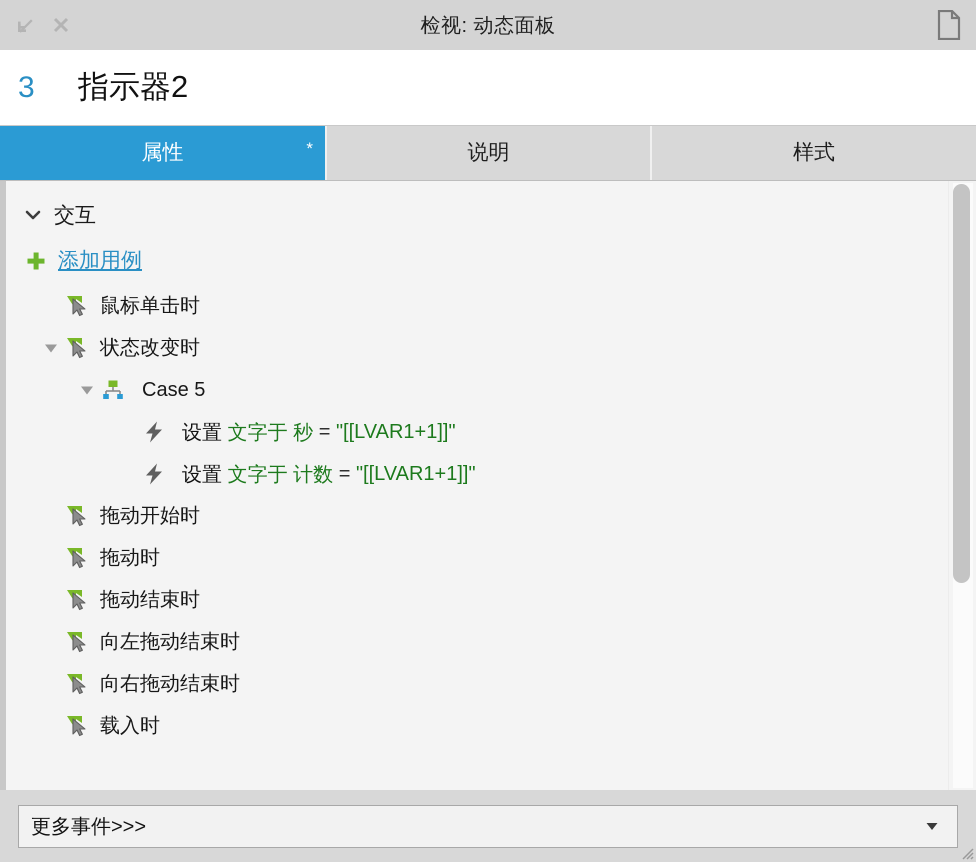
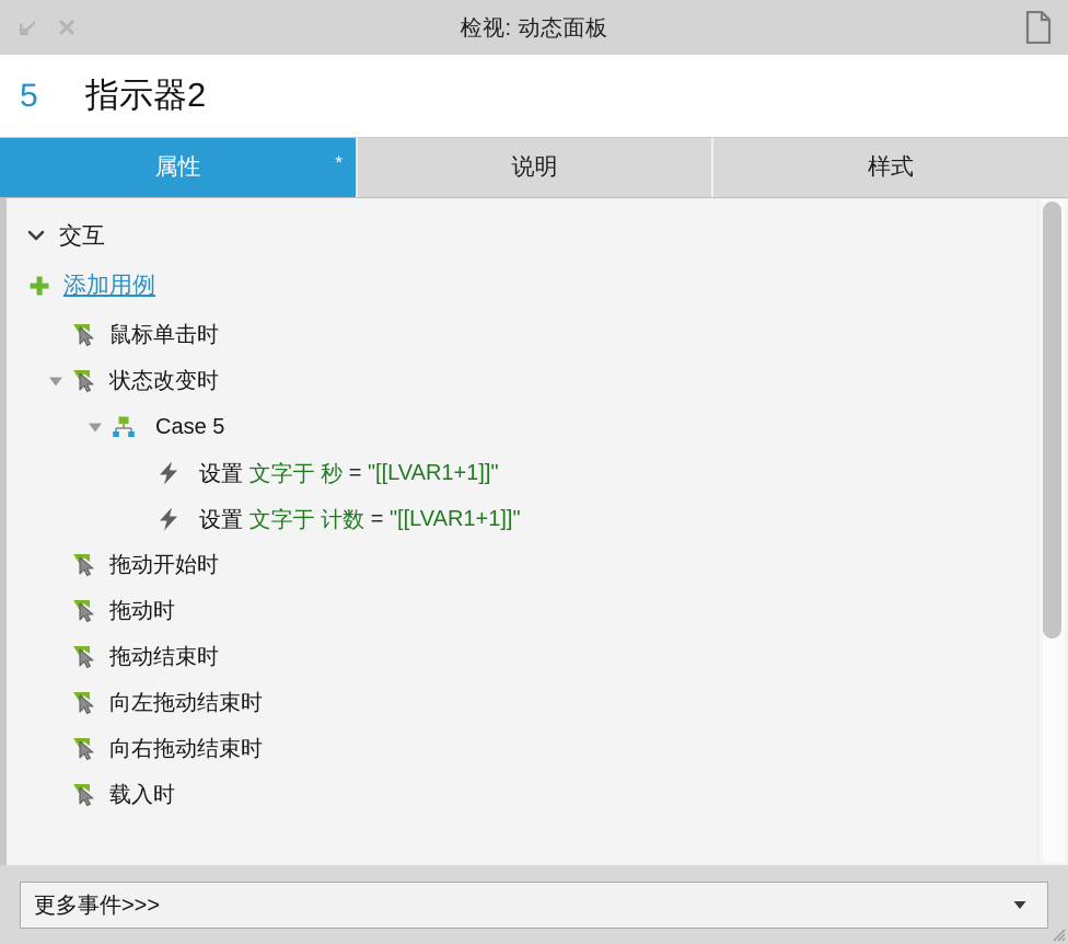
  检视: 动态面板
- 3
+ 5
  指示器2
  属性
  *
  说明
  样式
  交互
  添加用例
  鼠标单击时
  状态改变时
  Case 5
  设置
  文字于 秒
  =
  "[[LVAR1+1]]"
  设置
  文字于 计数
  =
  "[[LVAR1+1]]"
  拖动开始时
  拖动时
  拖动结束时
  向左拖动结束时
  向右拖动结束时
  载入时
  更多事件>>>
